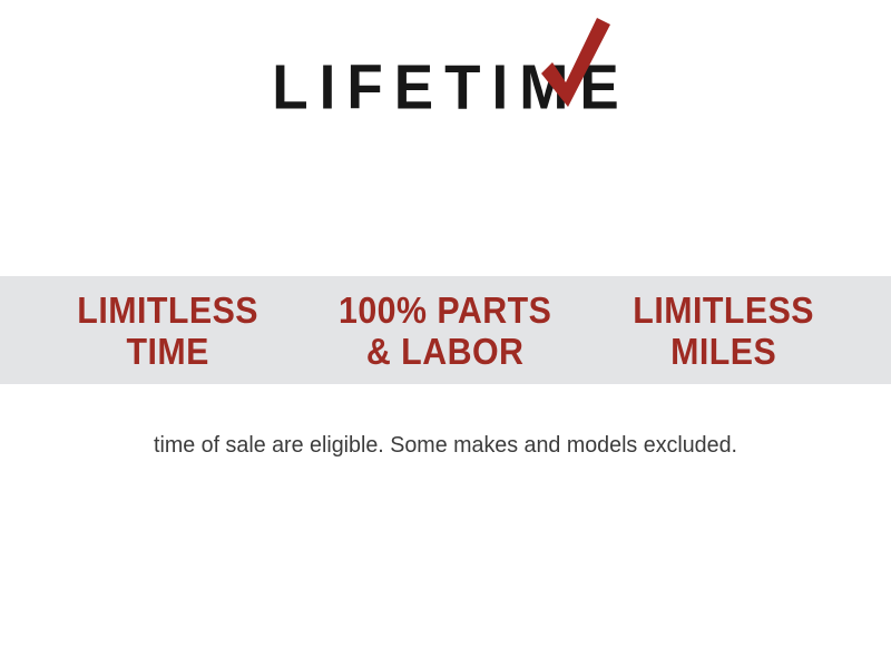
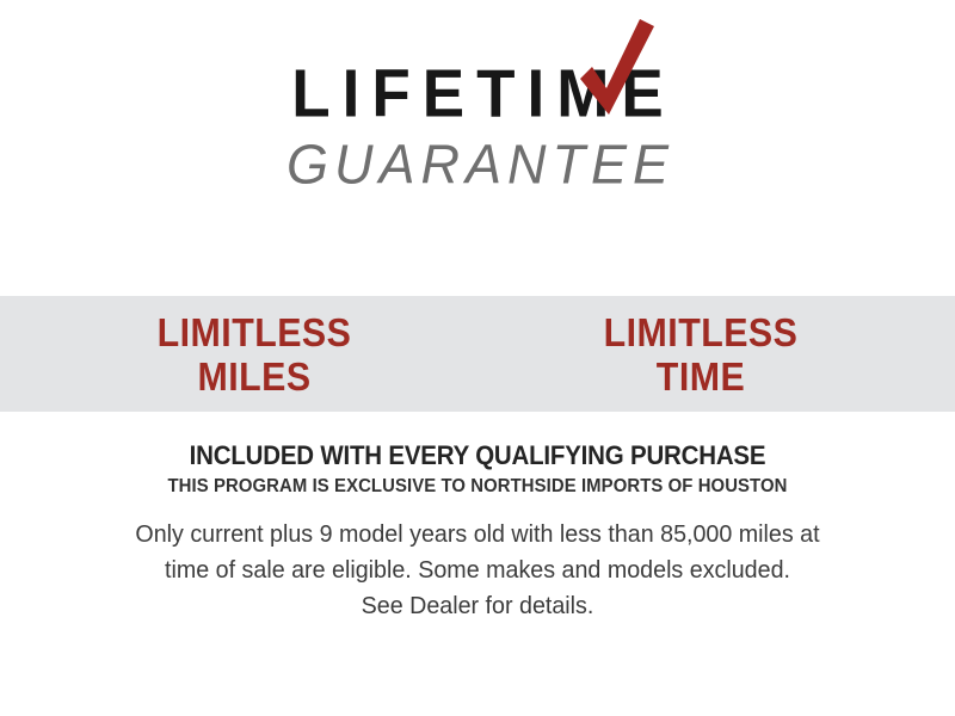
  LIFETIME
+ GUARANTEE
  LIMITLESS
- TIME
+ MILES
- 100% PARTS
- & LABOR
  LIMITLESS
- MILES
+ TIME
+ INCLUDED WITH EVERY QUALIFYING PURCHASE
+ THIS PROGRAM IS EXCLUSIVE TO NORTHSIDE IMPORTS OF HOUSTON
+ Only current plus 9 model years old with less than 85,000 miles at
  time of sale are eligible. Some makes and models excluded.
+ See Dealer for details.
